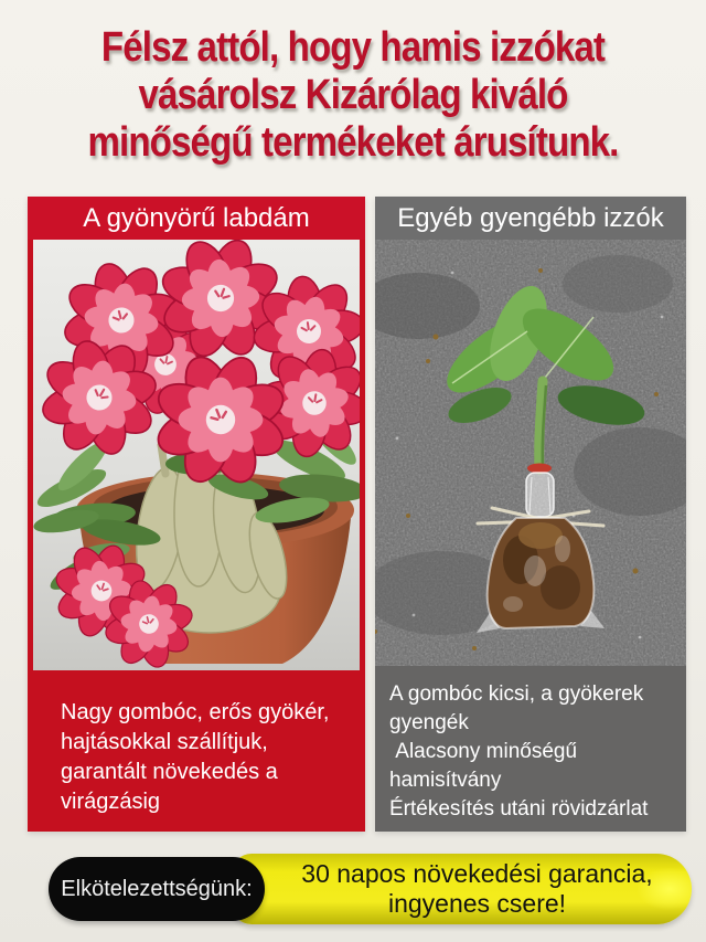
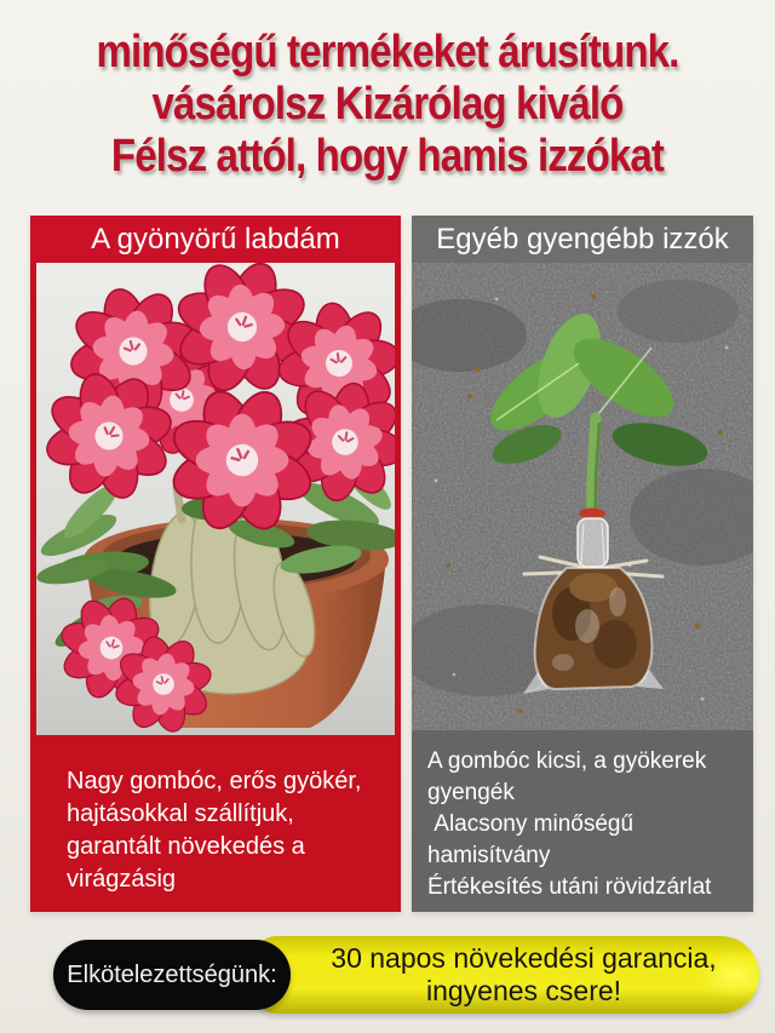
- Félsz attól, hogy hamis izzókat
+ minőségű termékeket árusítunk.
  vásárolsz Kizárólag kiváló
- minőségű termékeket árusítunk.
+ Félsz attól, hogy hamis izzókat
  A gyönyörű labdám
  Nagy gombóc, erős gyökér,
  hajtásokkal szállítjuk,
  garantált növekedés a
  virágzásig
  Egyéb gyengébb izzók
  A gombóc kicsi, a gyökerek
  gyengék
  Alacsony minőségű
  hamisítvány
  Értékesítés utáni rövidzárlat
  30 napos növekedési garancia,
  ingyenes csere!
  Elkötelezettségünk:
